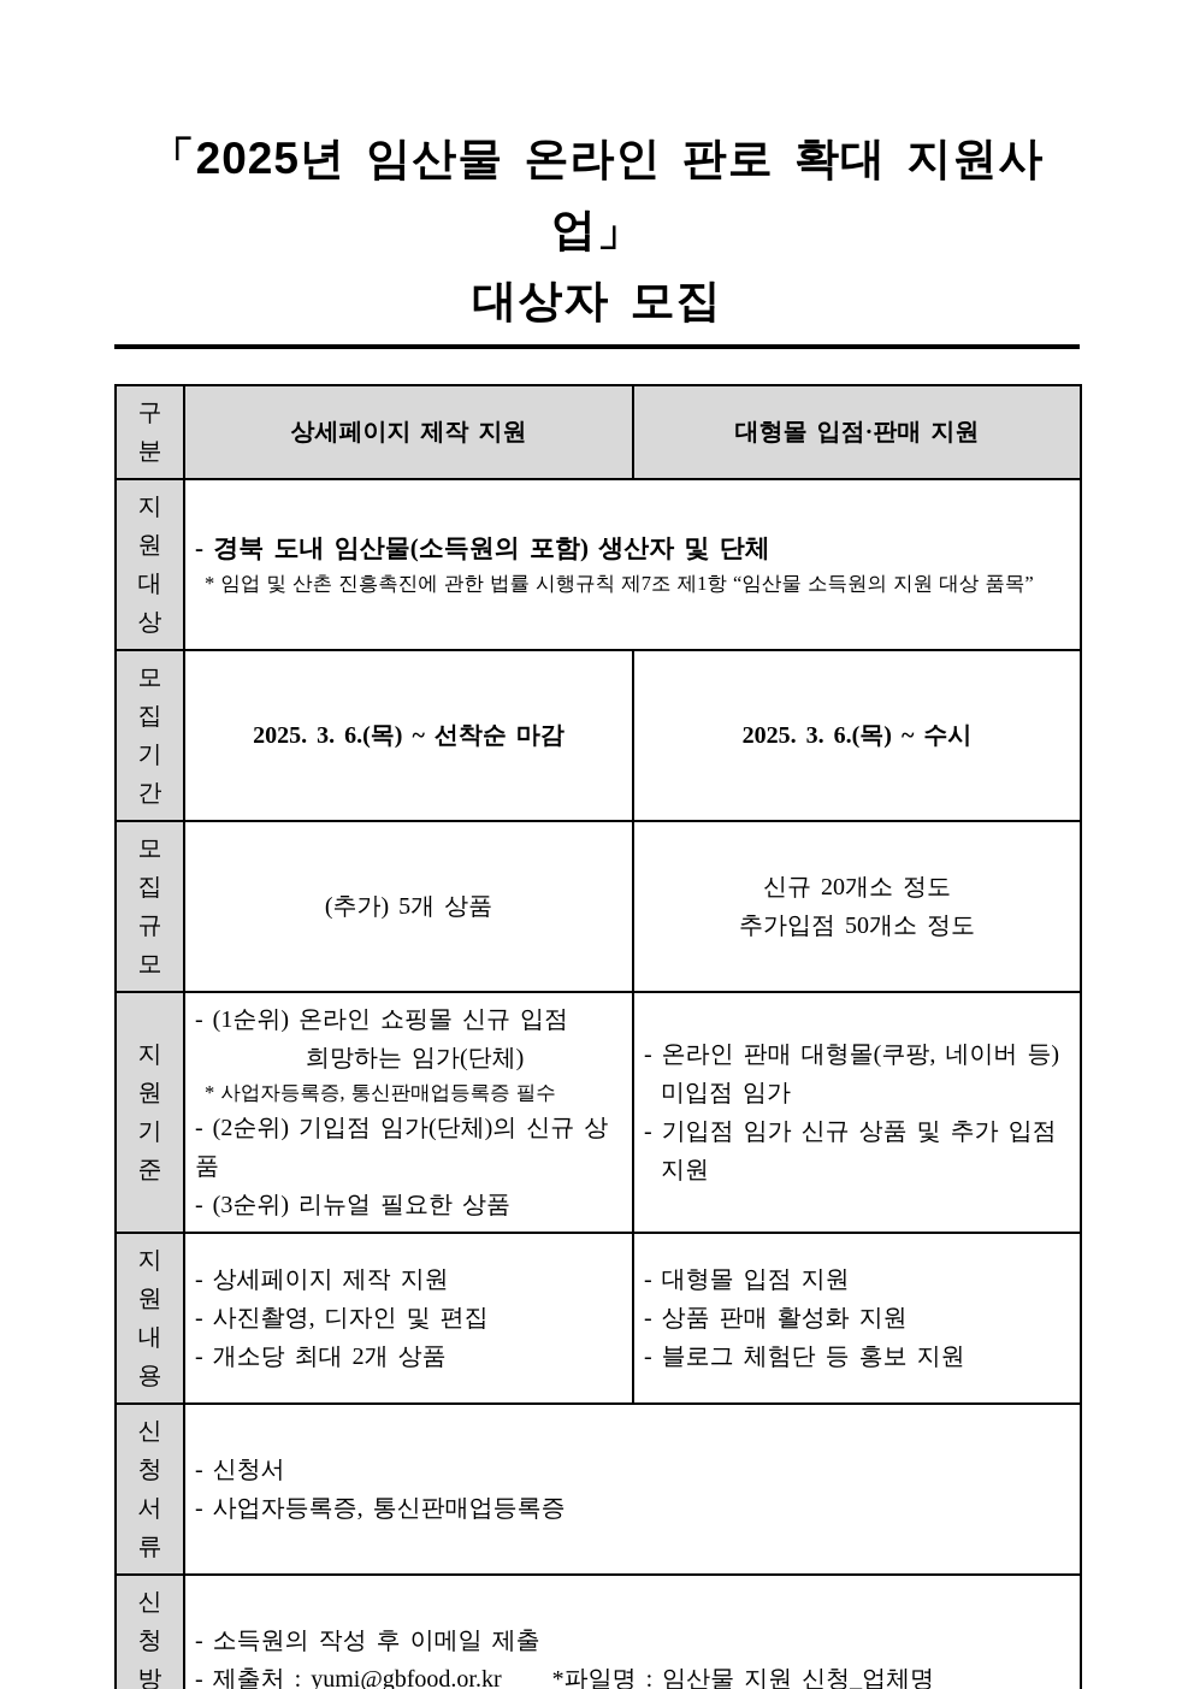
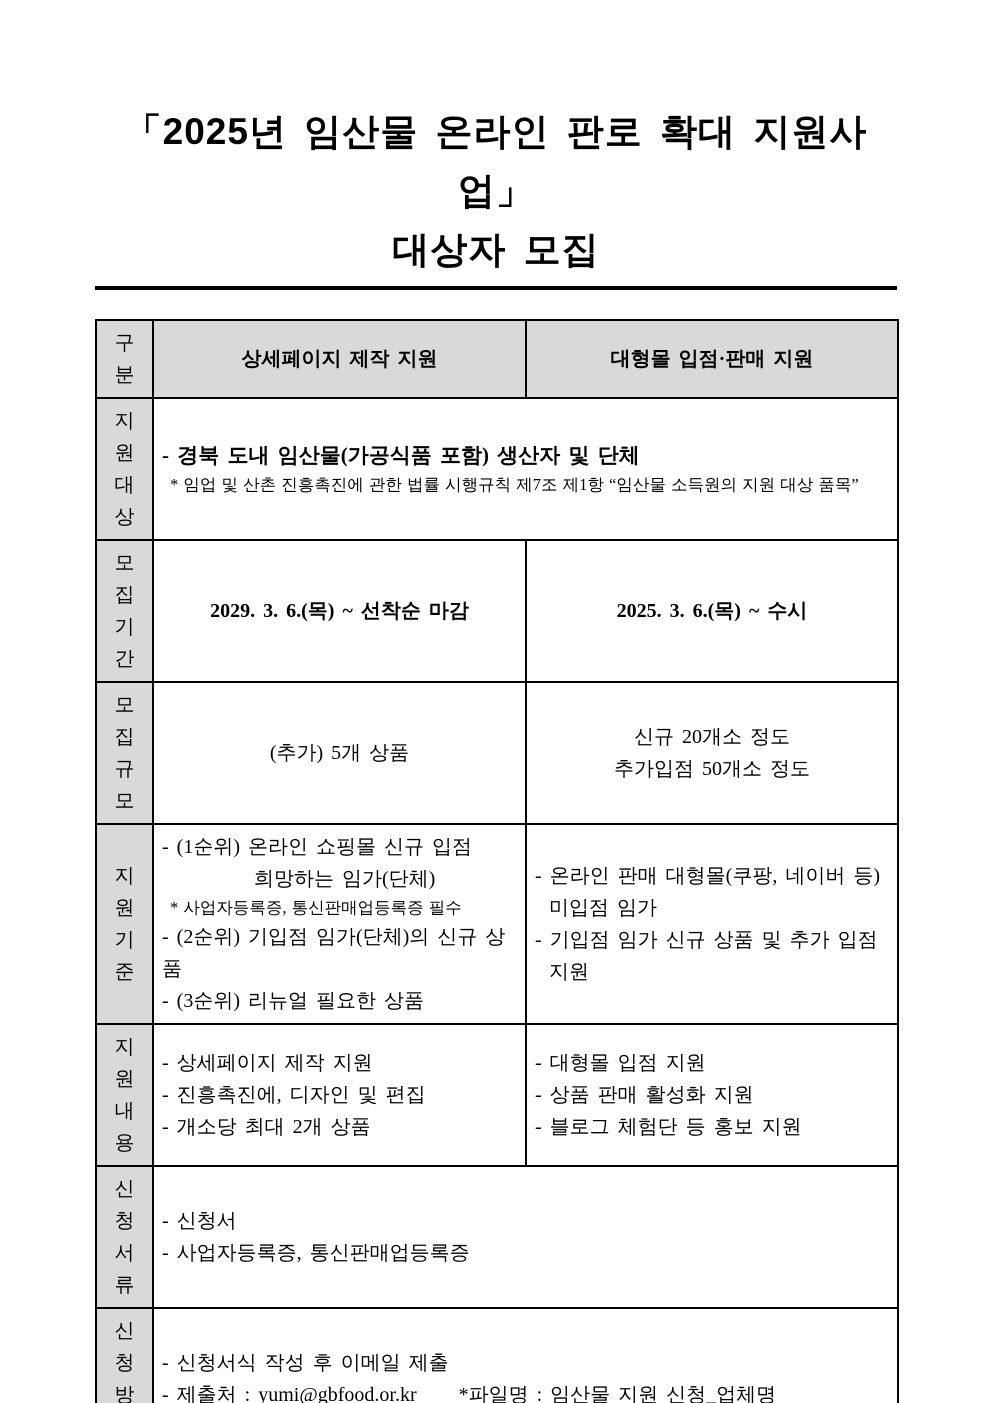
  「2025년 임산물 온라인 판로 확대 지원사업」
  대상자 모집
  구분	상세페이지 제작 지원	대형몰 입점·판매 지원
- 지원 대상	- 경북 도내 임산물(소득원의 포함) 생산자 및 단체 * 임업 및 산촌 진흥촉진에 관한 법률 시행규칙 제7조 제1항 “임산물 소득원의 지원 대상 품목”
+ 지원 대상	- 경북 도내 임산물(가공식품 포함) 생산자 및 단체 * 임업 및 산촌 진흥촉진에 관한 법률 시행규칙 제7조 제1항 “임산물 소득원의 지원 대상 품목”
- 모집 기간	2025. 3. 6.(목) ~ 선착순 마감	2025. 3. 6.(목) ~ 수시
+ 모집 기간	2029. 3. 6.(목) ~ 선착순 마감	2025. 3. 6.(목) ~ 수시
  모집 규모	(추가) 5개 상품	신규 20개소 정도 추가입점 50개소 정도
  지원 기준	- (1순위) 온라인 쇼핑몰 신규 입점 희망하는 임가(단체) * 사업자등록증, 통신판매업등록증 필수 - (2순위) 기입점 임가(단체)의 신규 상품 - (3순위) 리뉴얼 필요한 상품	- 온라인 판매 대형몰(쿠팡, 네이버 등) 미입점 임가 - 기입점 임가 신규 상품 및 추가 입점 지원
- 지원 내용	- 상세페이지 제작 지원 - 사진촬영, 디자인 및 편집 - 개소당 최대 2개 상품	- 대형몰 입점 지원 - 상품 판매 활성화 지원 - 블로그 체험단 등 홍보 지원
+ 지원 내용	- 상세페이지 제작 지원 - 진흥촉진에, 디자인 및 편집 - 개소당 최대 2개 상품	- 대형몰 입점 지원 - 상품 판매 활성화 지원 - 블로그 체험단 등 홍보 지원
  신청 서류	- 신청서 - 사업자등록증, 통신판매업등록증
- 신청 방	- 소득원의 작성 후 이메일 제출 - 제출처 : yumi@gbfood.or.kr *파일명 : 임산물 지원 신청_업체명
+ 신청 방	- 신청서식 작성 후 이메일 제출 - 제출처 : yumi@gbfood.or.kr *파일명 : 임산물 지원 신청_업체명
